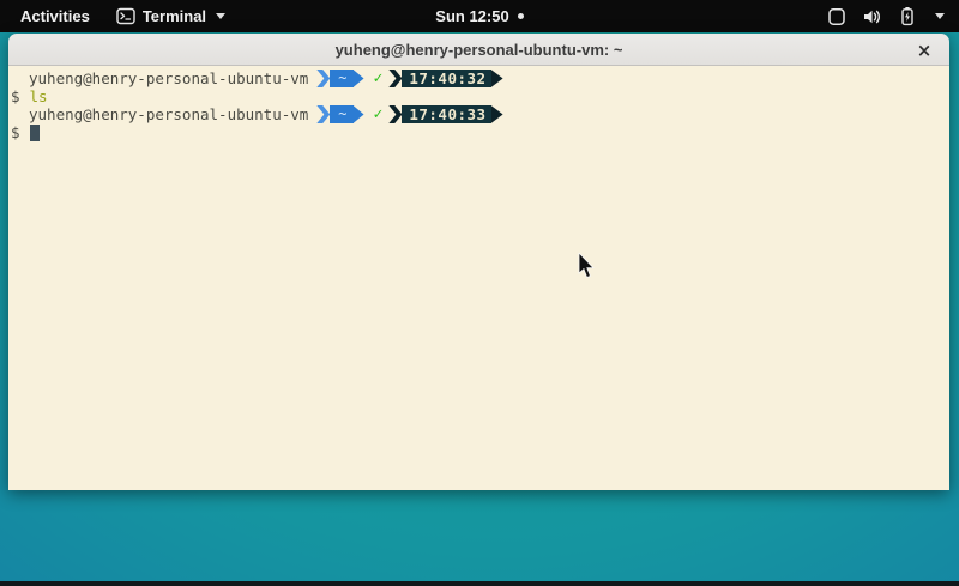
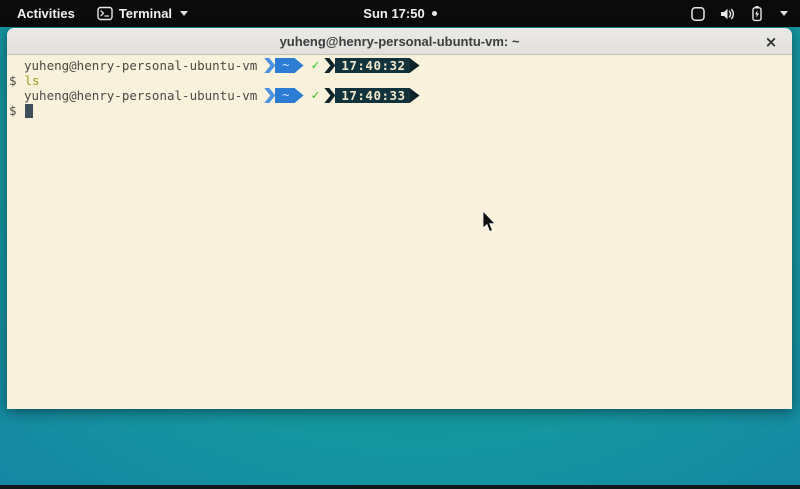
  Activities
  Terminal
- Sun 12:50
+ Sun 17:50
  yuheng@henry-personal-ubuntu-vm: ~
  ×
  yuheng@henry-personal-ubuntu-vm
  ~
  ✓
  17:40:32
  $
  ls
  yuheng@henry-personal-ubuntu-vm
  ~
  ✓
  17:40:33
  $
